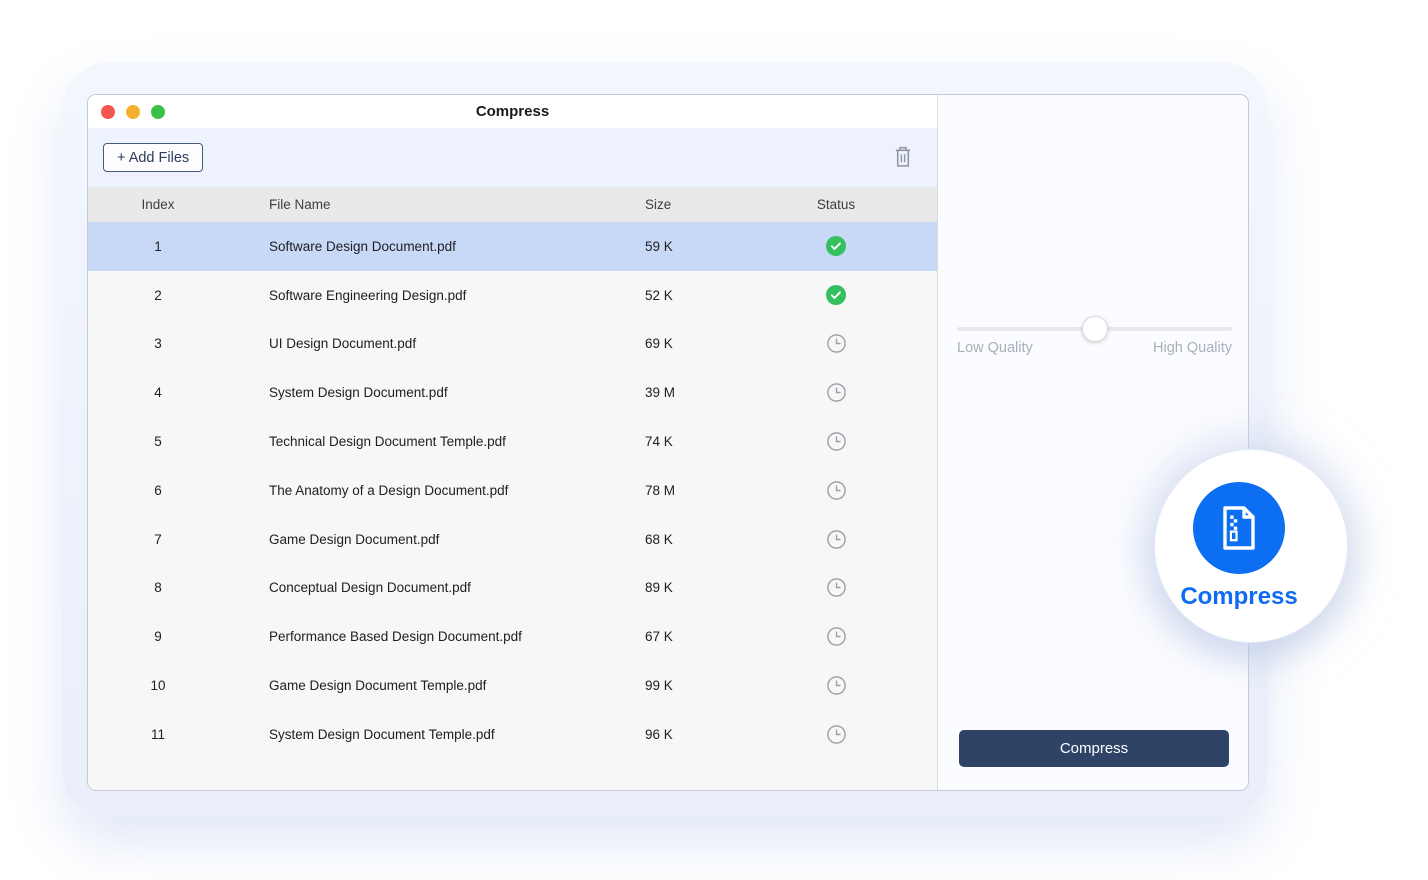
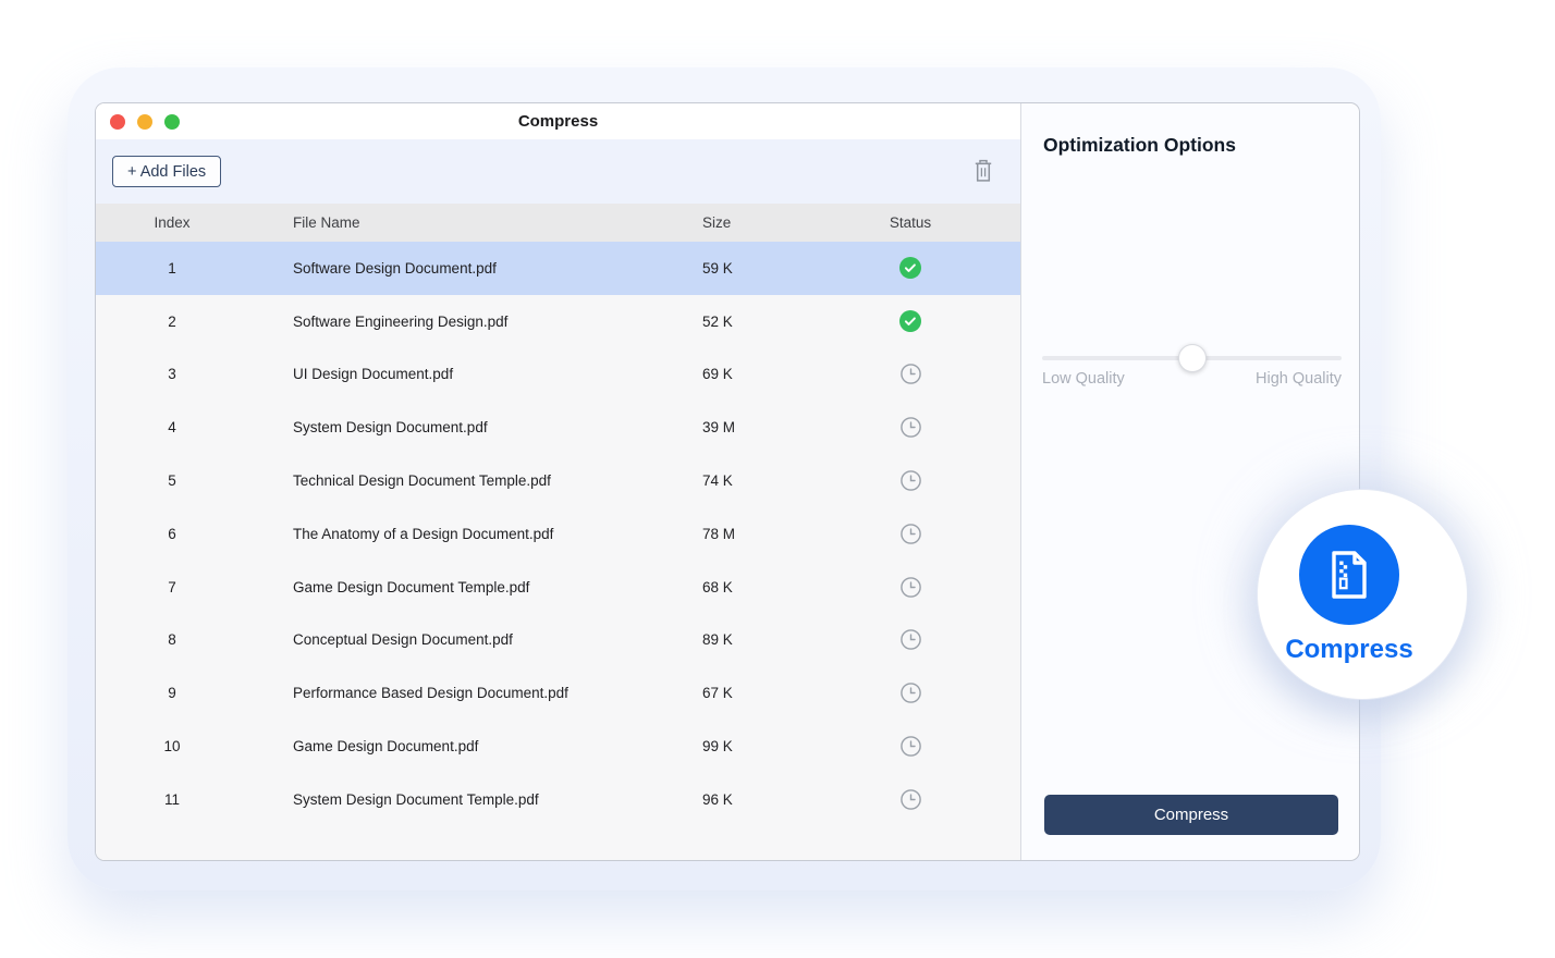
  Compress
  + Add Files
  Index
  File Name
  Size
  Status
  1
  Software Design Document.pdf
  59 K
  2
  Software Engineering Design.pdf
  52 K
  3
  UI Design Document.pdf
  69 K
  4
  System Design Document.pdf
  39 M
  5
  Technical Design Document Temple.pdf
  74 K
  6
  The Anatomy of a Design Document.pdf
  78 M
  7
- Game Design Document.pdf
+ Game Design Document Temple.pdf
  68 K
  8
  Conceptual Design Document.pdf
  89 K
  9
  Performance Based Design Document.pdf
  67 K
  10
- Game Design Document Temple.pdf
+ Game Design Document.pdf
  99 K
  11
  System Design Document Temple.pdf
  96 K
+ Optimization Options
  Low Quality
  High Quality
  Compress
  Compress
